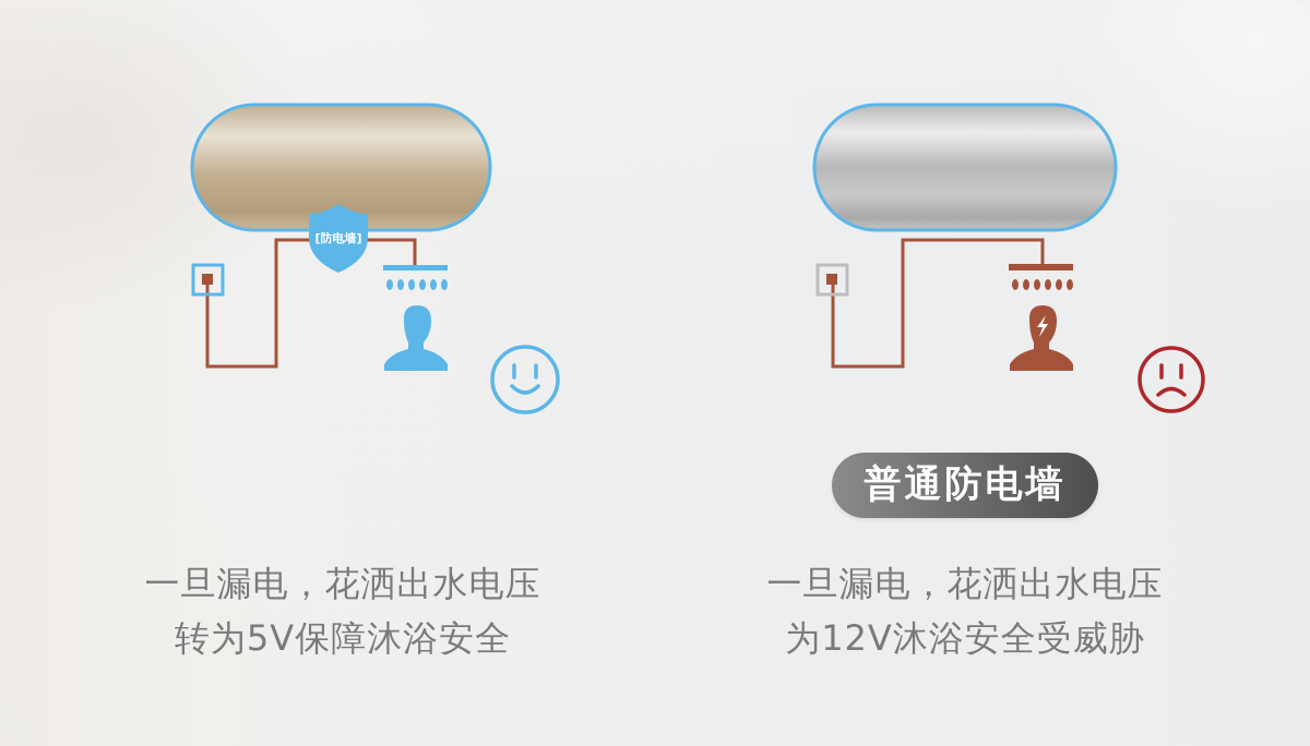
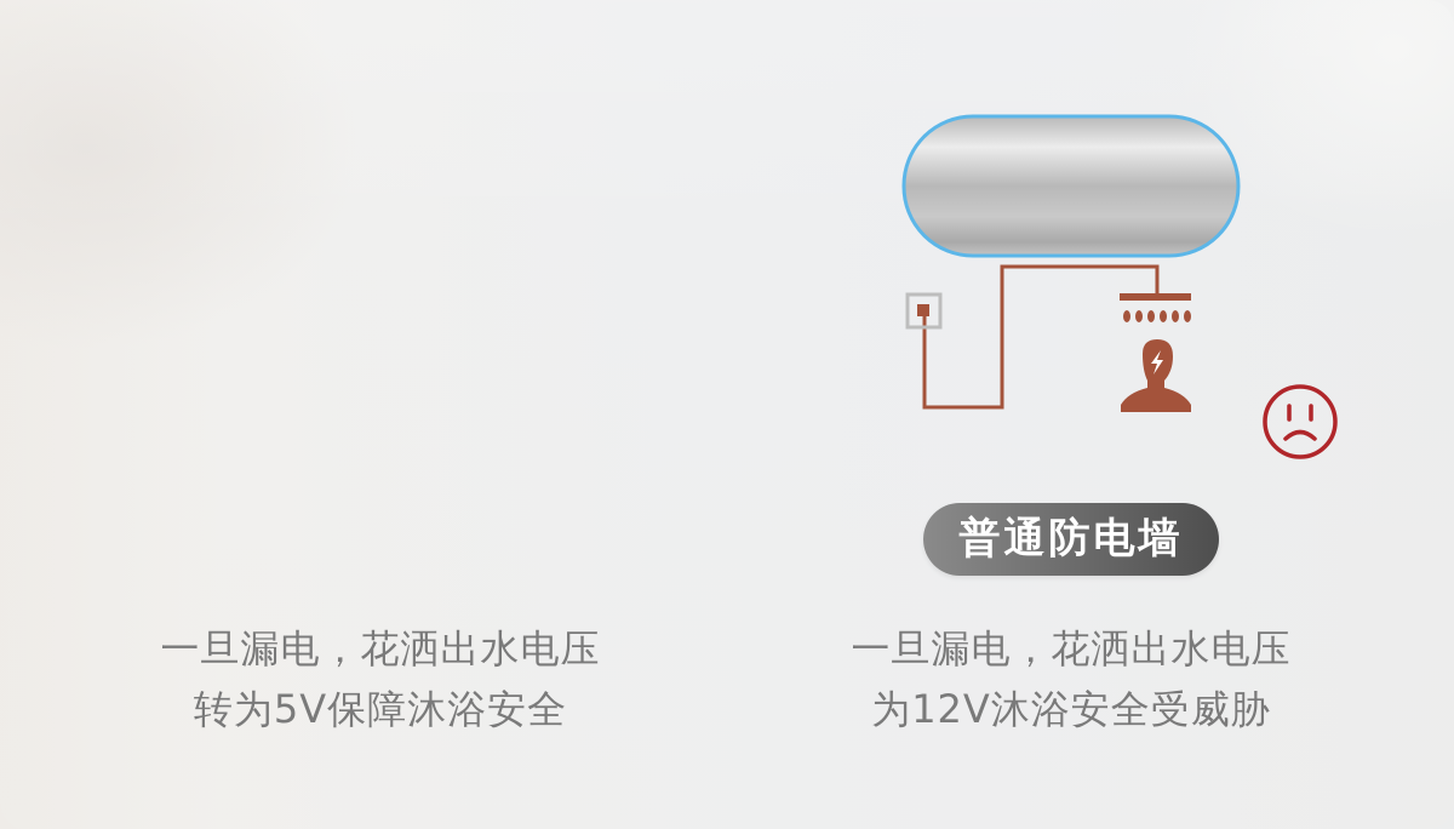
- [防电墙]
  一旦漏电，花洒出水电压
  转为5V保障沐浴安全
  普通防电墙
  一旦漏电，花洒出水电压
  为12V沐浴安全受威胁
